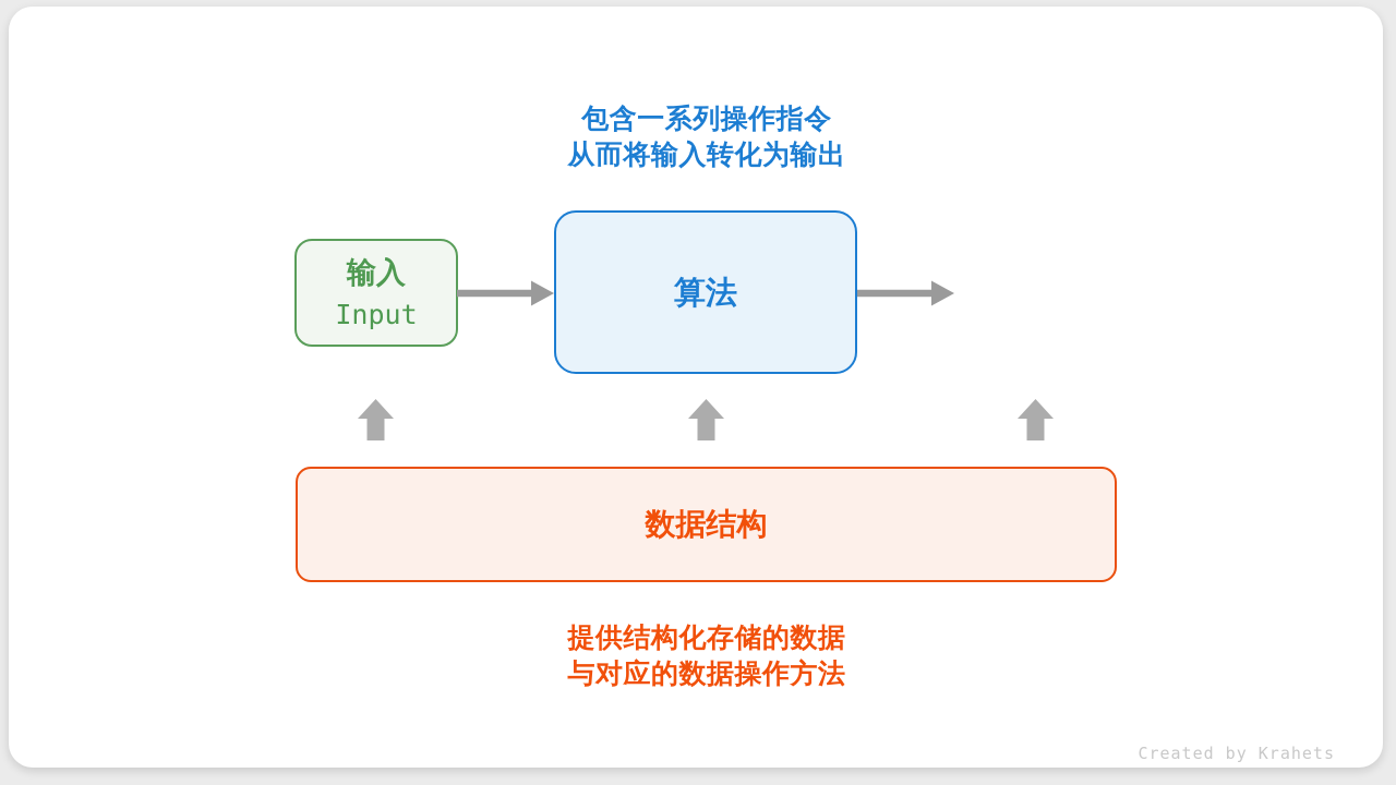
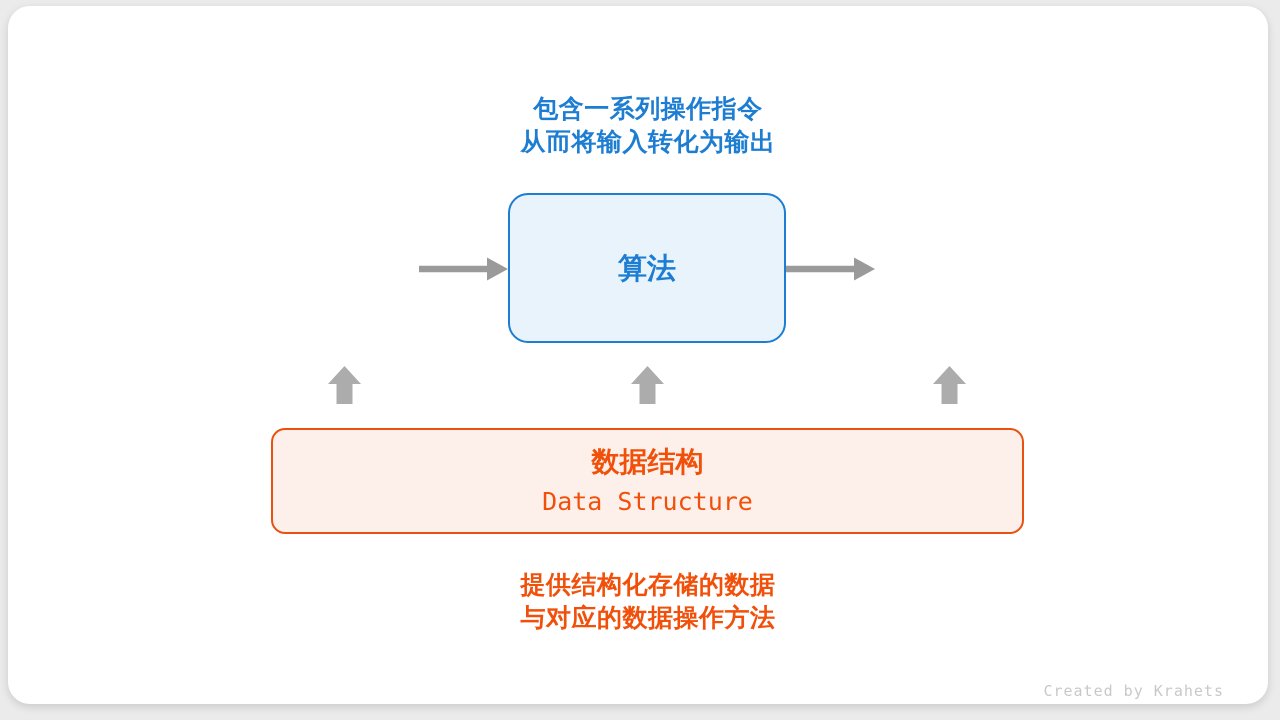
  包含一系列操作指令
  从而将输入转化为输出
- 输入
- Input
  算法
  数据结构
+ Data Structure
  提供结构化存储的数据
  与对应的数据操作方法
  Created by Krahets
